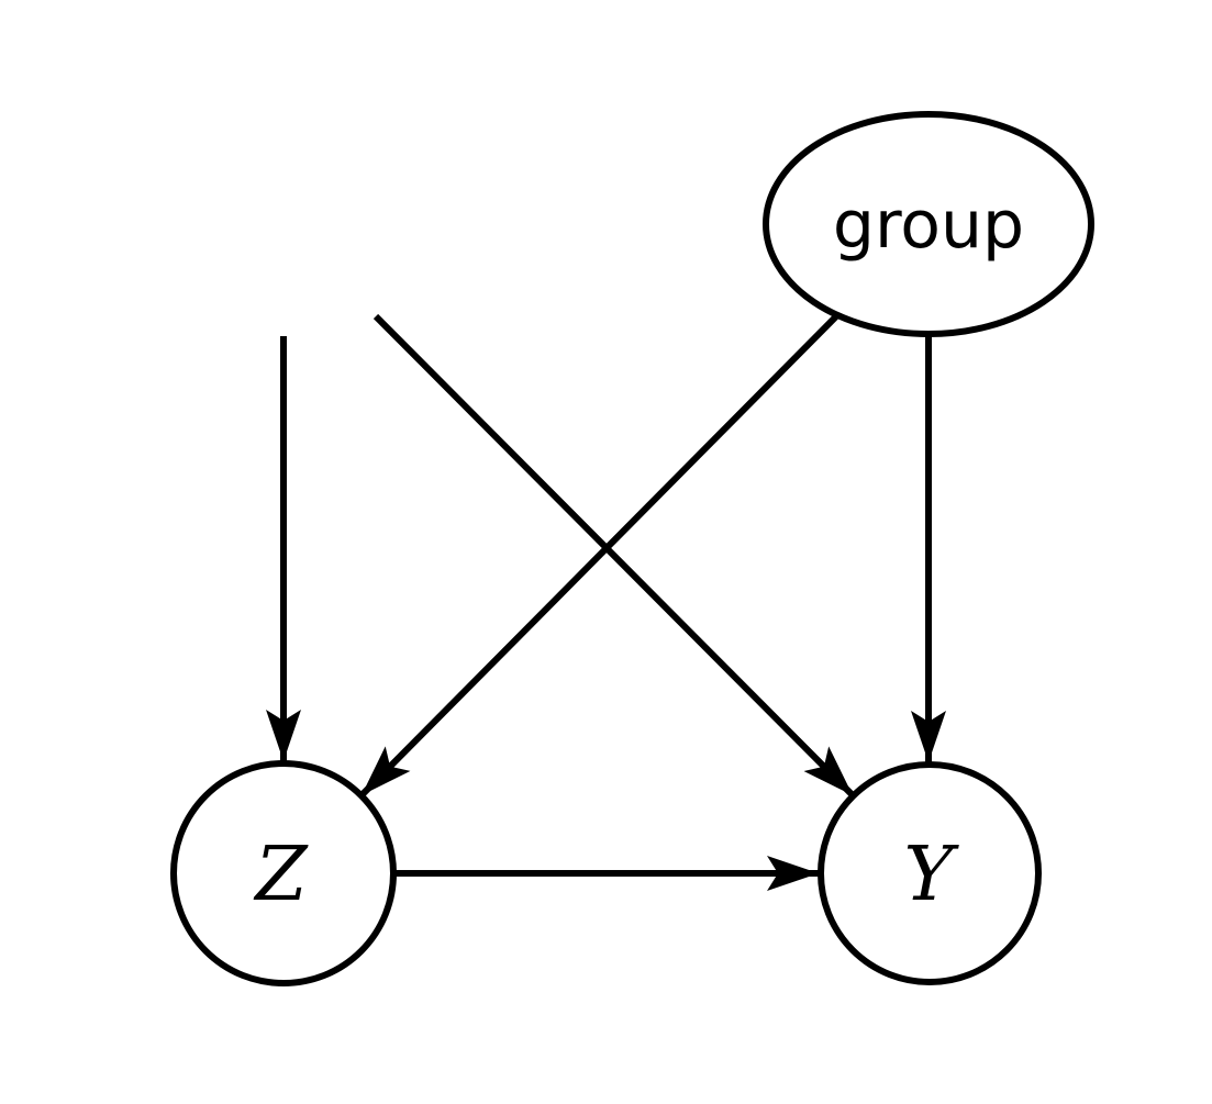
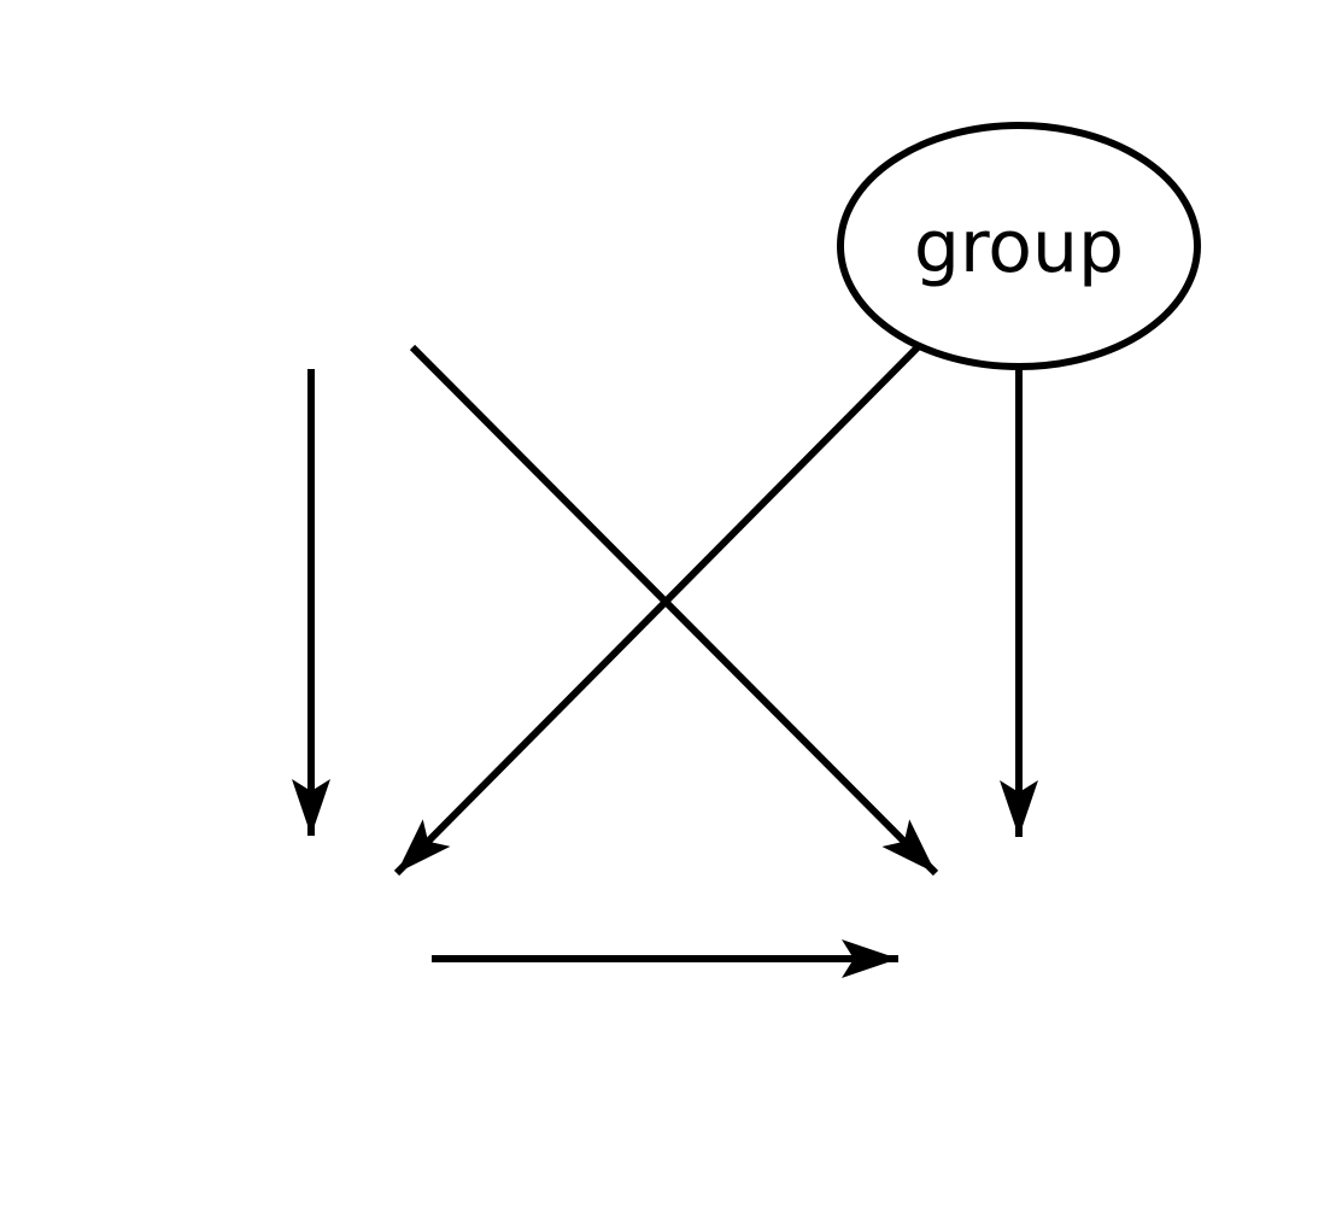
  group
- Z
- Y
